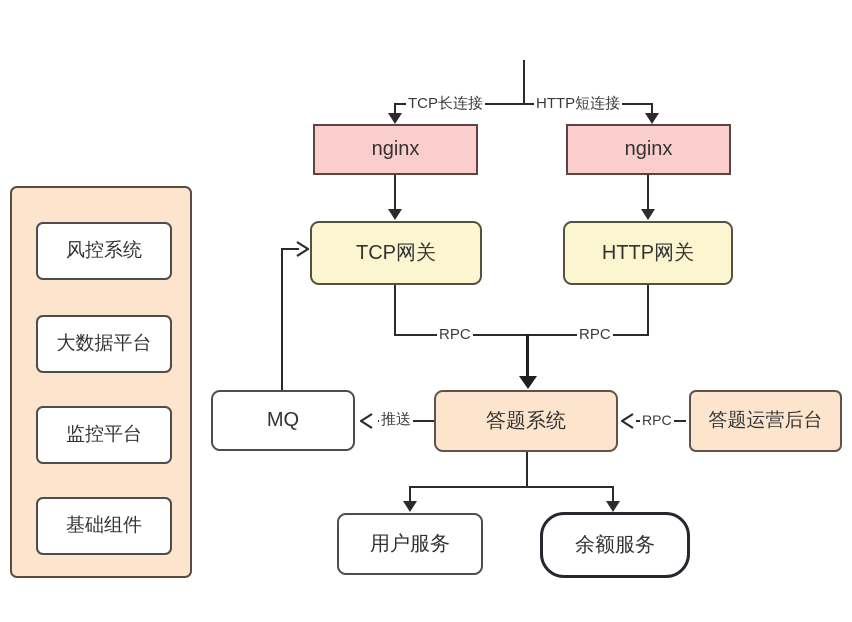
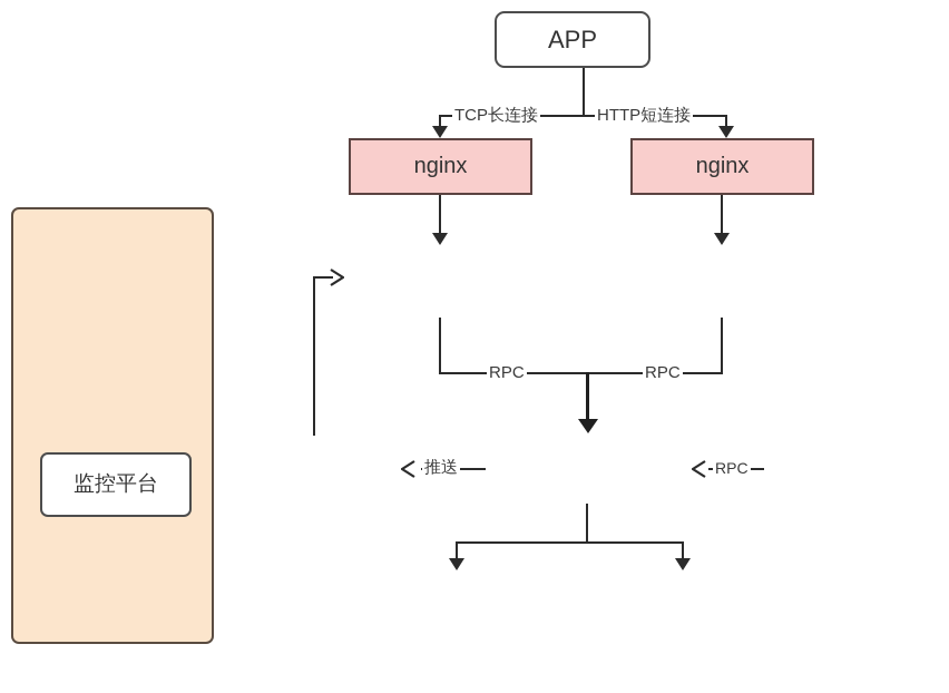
  TCP长连接
  HTTP短连接
  RPC
  RPC
  推送
  RPC
+ APP
  nginx
  nginx
- TCP网关
- HTTP网关
- MQ
- 答题系统
- 答题运营后台
- 用户服务
- 余额服务
- 风控系统
- 大数据平台
  监控平台
- 基础组件
